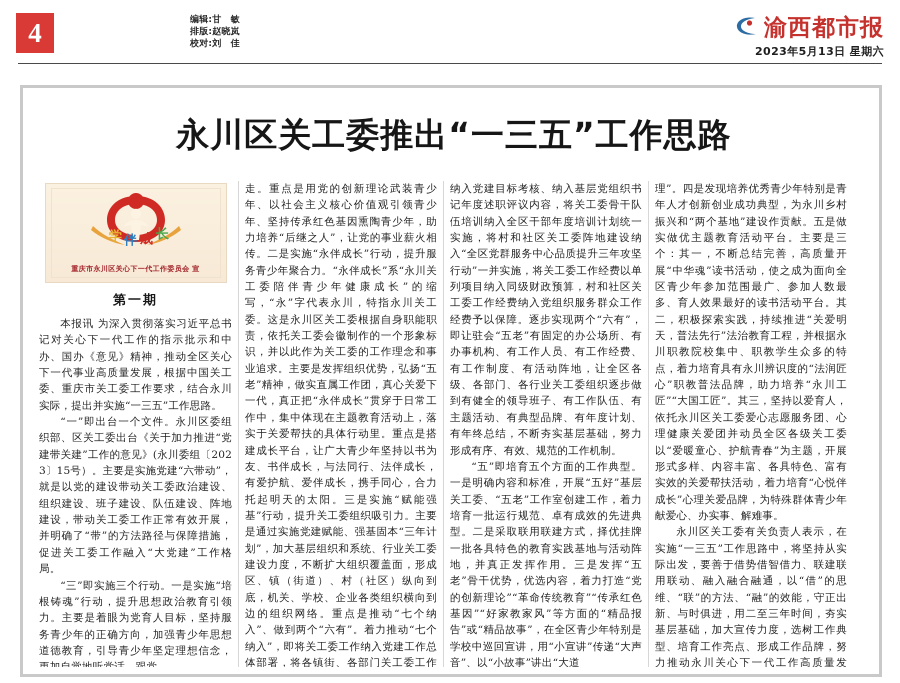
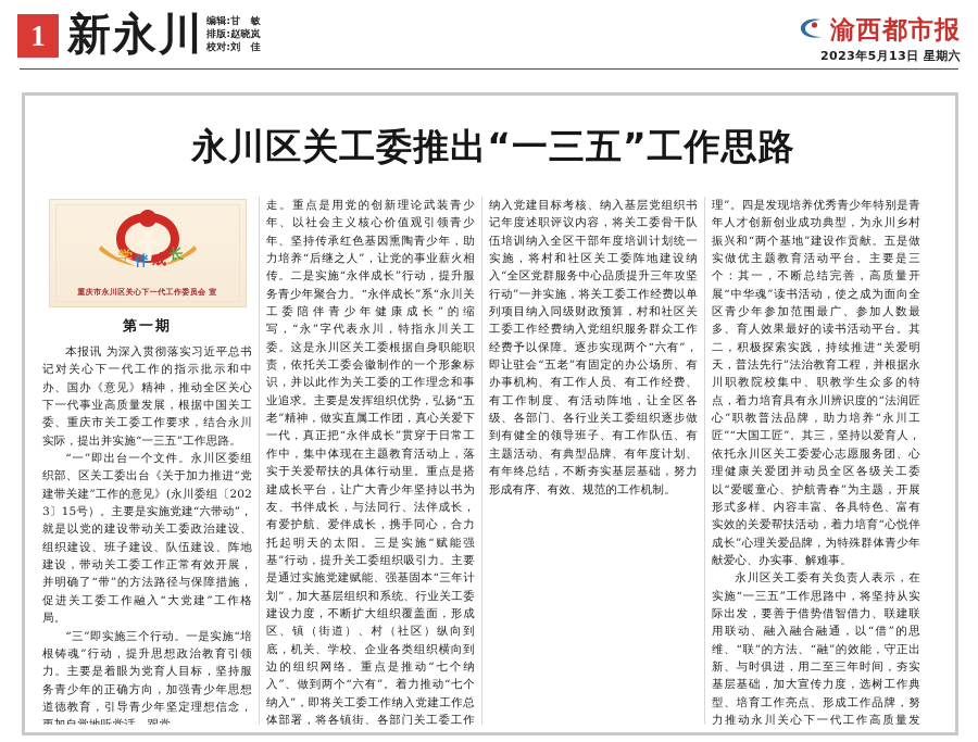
- 4
+ 1
+ 新永川
  编辑:甘 敏
  排版:赵晓岚
  校对:刘 佳
  渝西都市报
  2023年5月13日 星期六
  永川区关工委推出“一三五”工作思路
  学
  伴
  成
  长
  重庆市永川区关心下一代工作委员会 宣
  第一期
  本报讯 为深入贯彻落实习近平总书记对关心下一代工作的指示批示和中办、国办《意见》精神，推动全区关心下一代事业高质量发展，根据中国关工委、重庆市关工委工作要求，结合永川实际，提出并实施“一三五”工作思路。
  “一”即出台一个文件。永川区委组织部、区关工委出台《关于加力推进“党建带关建”工作的意见》(永川委组〔2023〕15号）。主要是实施党建“六带动”，就是以党的建设带动关工委政治建设、组织建设、班子建设、队伍建设、阵地建设，带动关工委工作正常有效开展，并明确了“带”的方法路径与保障措施，促进关工委工作融入“大党建”工作格局。
  “三”即实施三个行动。一是实施“培根铸魂”行动，提升思想政治教育引领力。主要是着眼为党育人目标，坚持服务青少年的正确方向，加强青少年思想道德教育，引导青少年坚定理想信念，
  走。重点是用党的创新理论武装青少年、以社会主义核心价值观引领青少年、坚持传承红色基因熏陶青少年，助力培养“后继之人”，让党的事业薪火相传。二是实施“永伴成长”行动，提升服务青少年聚合力。“永伴成长”系“永川关工委陪伴青少年健康成长”的缩写，“永”字代表永川，特指永川关工委。这是永川区关工委根据自身职能职责，依托关工委会徽制作的一个形象标识，并以此作为关工委的工作理念和事业追求。主要是发挥组织优势，弘扬“五老”精神，做实直属工作团，真心关爱下一代，真正把“永伴成长”贯穿于日常工作中，集中体现在主题教育活动上，落实于关爱帮扶的具体行动里。重点是搭建成长平台，让广大青少年坚持以书为友、书伴成长，与法同行、法伴成长，有爱护航、爱伴成长，携手同心，合力托起明天的太阳。三是实施“赋能强基”行动，提升关工委组织吸引力。主要是通过实施党建赋能、强基固本“三年计划”，加大基层组织和系统、行业关工委建设力度，不断扩大组织覆盖面，形成区、镇（街道）、村（社区）纵向到底，机关、学校、企业各类组织横向到边的组织网络。重点是推动“七个纳入”、做到两个“六有”。着力推动“七个纳入”，即将关工委工作纳入党建工作总体部署，将各镇街、各部门关工委工作
  纳入党建目标考核、纳入基层党组织书记年度述职评议内容，将关工委骨干队伍培训纳入全区干部年度培训计划统一实施，将村和社区关工委阵地建设纳入“全区党群服务中心品质提升三年攻坚行动”一并实施，将关工委工作经费以单列项目纳入同级财政预算，村和社区关工委工作经费纳入党组织服务群众工作经费予以保障。逐步实现两个“六有”，即让驻会“五老”有固定的办公场所、有办事机构、有工作人员、有工作经费、有工作制度、有活动阵地，让全区各级、各部门、各行业关工委组织逐步做到有健全的领导班子、有工作队伍、有主题活动、有典型品牌、有年度计划、有年终总结，不断夯实基层基础，努力形成有序、有效、规范的工作机制。
- “五”即培育五个方面的工作典型。一是明确内容和标准，开展“五好”基层关工委、“五老”工作室创建工作，着力培育一批运行规范、卓有成效的先进典型。二是采取联用联建方式，择优挂牌一批各具特色的教育实践基地与活动阵地，并真正发挥作用。三是发挥“五老”骨干优势，优选内容，着力打造“党的创新理论”“革命传统教育”“传承红色基因”“好家教家风”等方面的“精品报告”或“精品故事”，在全区青少年特别是学校中巡回宣讲，用“小宣讲”传递“大声音”、以“小故事”讲出“大道
  理”。四是发现培养优秀青少年特别是青年人才创新创业成功典型，为永川乡村振兴和“两个基地”建设作贡献。五是做实做优主题教育活动平台。主要是三个：其一，不断总结完善，高质量开展“中华魂”读书活动，使之成为面向全区青少年参加范围最广、参加人数最多、育人效果最好的读书活动平台。其二，积极探索实践，持续推进“关爱明天，普法先行”法治教育工程，并根据永川职教院校集中、职教学生众多的特点，着力培育具有永川辨识度的“法润匠心”职教普法品牌，助力培养“永川工匠”“大国工匠”。其三，坚持以爱育人，依托永川区关工委爱心志愿服务团、心理健康关爱团并动员全区各级关工委以“爱暖童心、护航青春”为主题，开展形式多样、内容丰富、各具特色、富有实效的关爱帮扶活动，着力培育“心悦伴成长”心理关爱品牌，为特殊群体青少年献爱心、办实事、解难事。
  永川区关工委有关负责人表示，在实施“一三五”工作思路中，将坚持从实际出发，要善于借势借智借力、联建联用联动、融入融合融通，以“借”的思维、“联”的方法、“融”的效能，守正出新、与时俱进，用二至三年时间，夯实基层基础，加大宣传力度，选树工作典型、培育工作亮点、形成工作品牌，努力推动永川关心下一代工作高质量发
